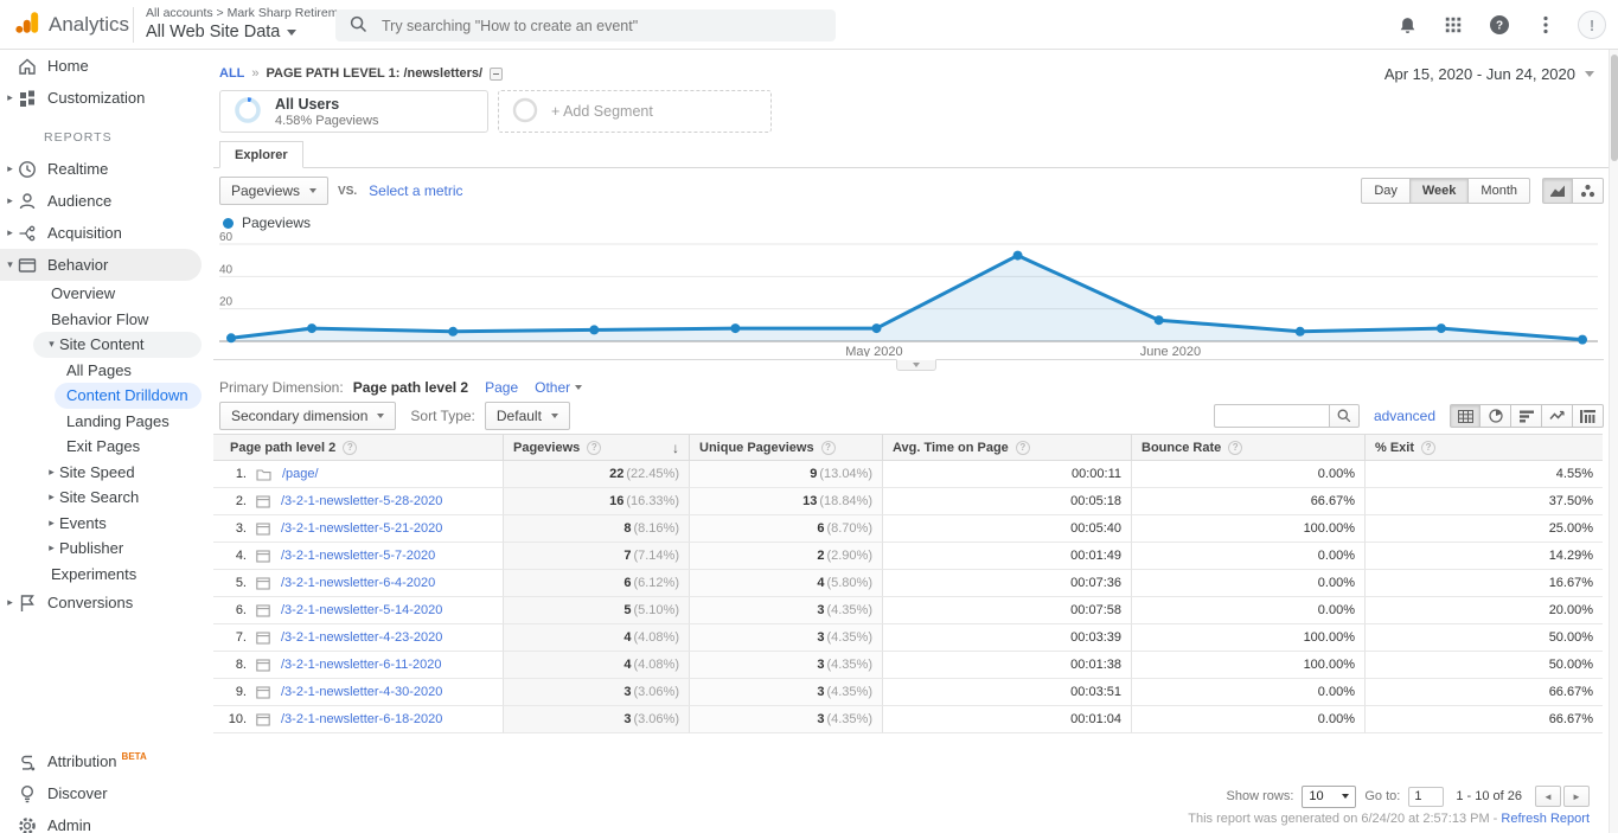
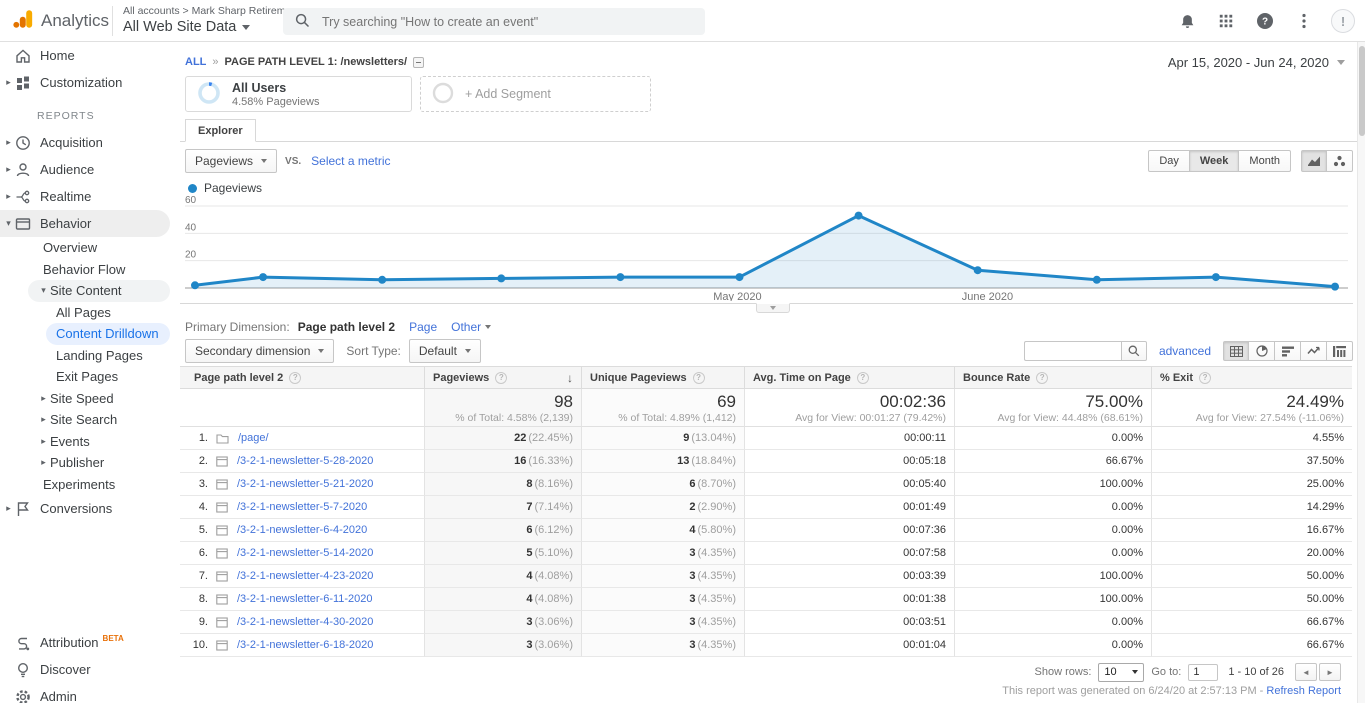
  Analytics
  All accounts > Mark Sharp Retirem
  All Web Site Data
  Try searching "How to create an event"
  ?
  !
  Home
  ▸
  Customization
  REPORTS
  ▸
- Realtime
+ Acquisition
  ▸
  Audience
  ▸
- Acquisition
+ Realtime
  ▾
  Behavior
  Overview
  Behavior Flow
  ▾
  Site Content
  All Pages
  Content Drilldown
  Landing Pages
  Exit Pages
  ▸
  Site Speed
  ▸
  Site Search
  ▸
  Events
  ▸
  Publisher
  Experiments
  ▸
  Conversions
  Attribution
  BETA
  Discover
  Admin
  ALL
  »
  PAGE PATH LEVEL 1: /newsletters/
  Apr 15, 2020 - Jun 24, 2020
  All Users
  4.58% Pageviews
  + Add Segment
  Explorer
  Pageviews
  VS.
  Select a metric
  Day
  Week
  Month
  Pageviews
  20
  40
  60
  May 2020
  June 2020
  Primary Dimension:
  Page path level 2
  Page
  Other
  Secondary dimension
  Sort Type:
  Default
  advanced
  Page path level 2
  ?
  Pageviews
  ?
  ↓
  Unique Pageviews
  ?
  Avg. Time on Page
  ?
  Bounce Rate
  ?
  % Exit
  ?
+ 98
+ % of Total: 4.58% (2,139)
+ 69
+ % of Total: 4.89% (1,412)
+ 00:02:36
+ Avg for View: 00:01:27 (79.42%)
+ 75.00%
+ Avg for View: 44.48% (68.61%)
+ 24.49%
+ Avg for View: 27.54% (-11.06%)
  1.
  /page/
  22
  (22.45%)
  9
  (13.04%)
  00:00:11
  0.00%
  4.55%
  2.
  /3-2-1-newsletter-5-28-2020
  16
  (16.33%)
  13
  (18.84%)
  00:05:18
  66.67%
  37.50%
  3.
  /3-2-1-newsletter-5-21-2020
  8
  (8.16%)
  6
  (8.70%)
  00:05:40
  100.00%
  25.00%
  4.
  /3-2-1-newsletter-5-7-2020
  7
  (7.14%)
  2
  (2.90%)
  00:01:49
  0.00%
  14.29%
  5.
  /3-2-1-newsletter-6-4-2020
  6
  (6.12%)
  4
  (5.80%)
  00:07:36
  0.00%
  16.67%
  6.
  /3-2-1-newsletter-5-14-2020
  5
  (5.10%)
  3
  (4.35%)
  00:07:58
  0.00%
  20.00%
  7.
  /3-2-1-newsletter-4-23-2020
  4
  (4.08%)
  3
  (4.35%)
  00:03:39
  100.00%
  50.00%
  8.
  /3-2-1-newsletter-6-11-2020
  4
  (4.08%)
  3
  (4.35%)
  00:01:38
  100.00%
  50.00%
  9.
  /3-2-1-newsletter-4-30-2020
  3
  (3.06%)
  3
  (4.35%)
  00:03:51
  0.00%
  66.67%
  10.
  /3-2-1-newsletter-6-18-2020
  3
  (3.06%)
  3
  (4.35%)
  00:01:04
  0.00%
  66.67%
  Show rows:
  10
  Go to:
  1
  1 - 10 of 26
  ◄
  ►
  This report was generated on 6/24/20 at 2:57:13 PM - Refresh Report
